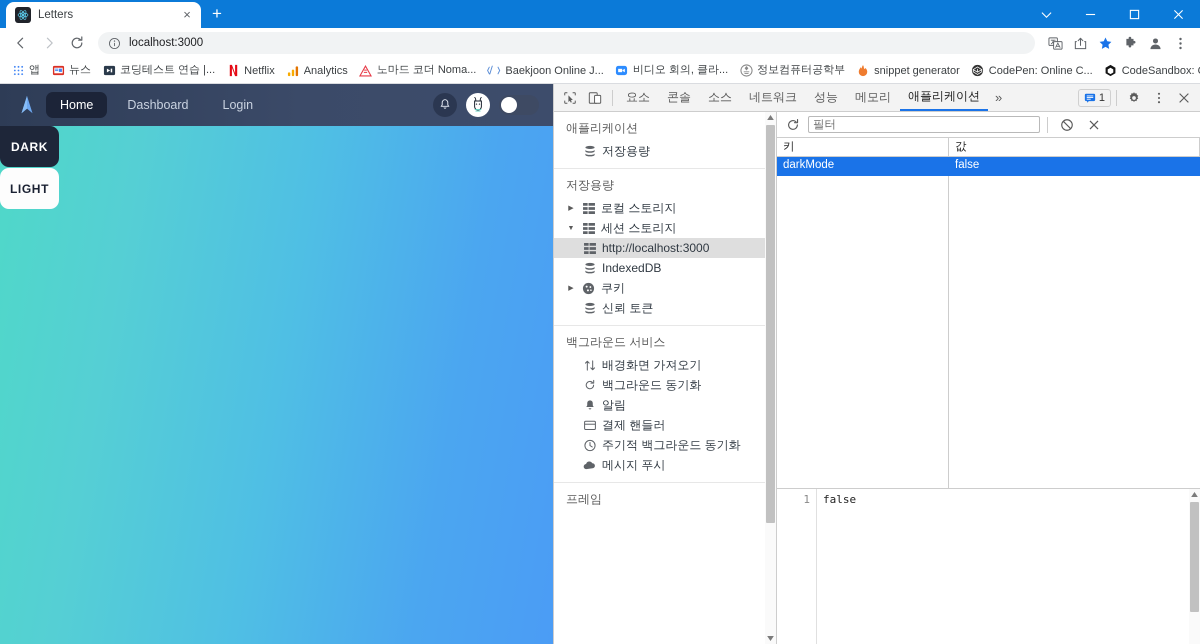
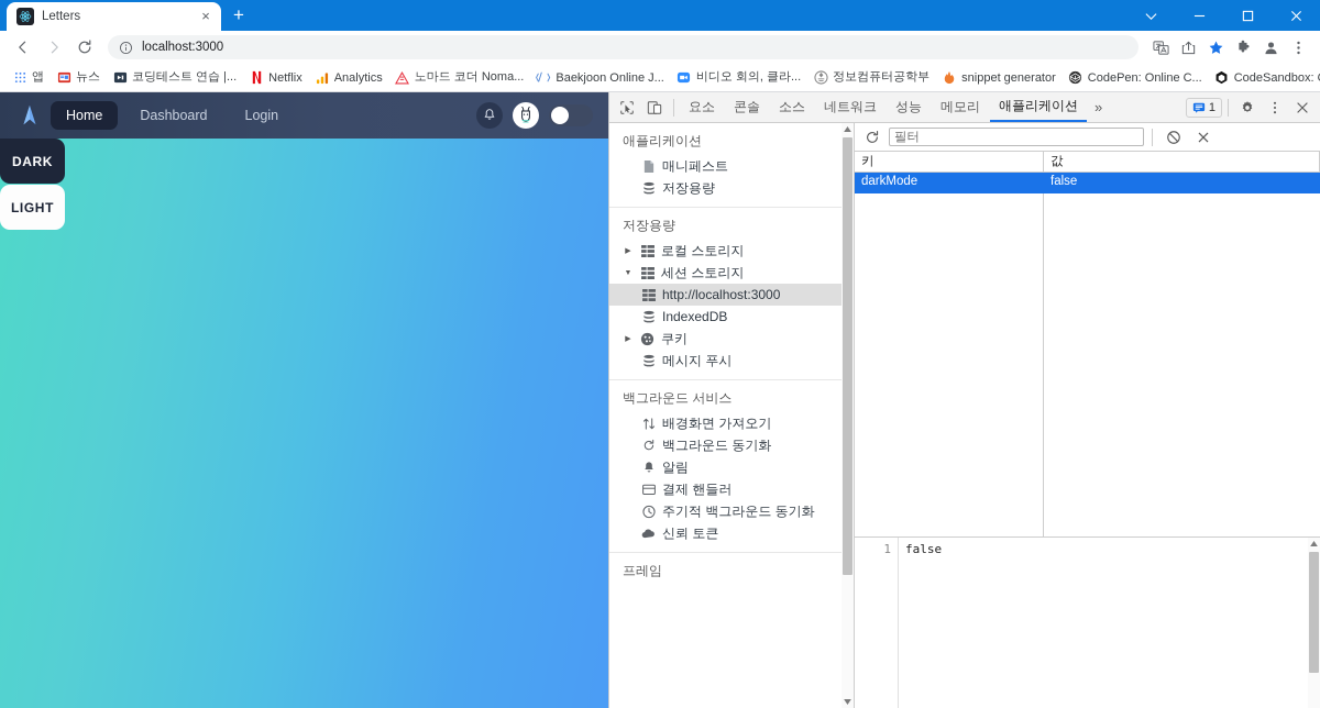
  Letters
  ×
  +
  localhost:3000
  앱
  뉴스
  코딩테스트 연습 |...
  Netflix
  Analytics
  노마드 코더 Noma...
  Baekjoon Online J...
  비디오 회의, 클라...
  정보컴퓨터공학부
  snippet generator
  CodePen: Online C...
  Home
  Dashboard
  Login
  DARK
  LIGHT
  요소
  콘솔
  소스
  네트워크
  성능
  메모리
  애플리케이션
  »
  1
  애플리케이션
+ 매니페스트
  저장용량
  저장용량
  로컬 스토리지
  세션 스토리지
  http://localhost:3000
  IndexedDB
  쿠키
- 신뢰 토큰
+ 메시지 푸시
  백그라운드 서비스
  배경화면 가져오기
  백그라운드 동기화
  알림
  결제 핸들러
  주기적 백그라운드 동기화
- 메시지 푸시
+ 신뢰 토큰
  프레임
  필터
  키
  값
  darkMode
  false
  1
  false
